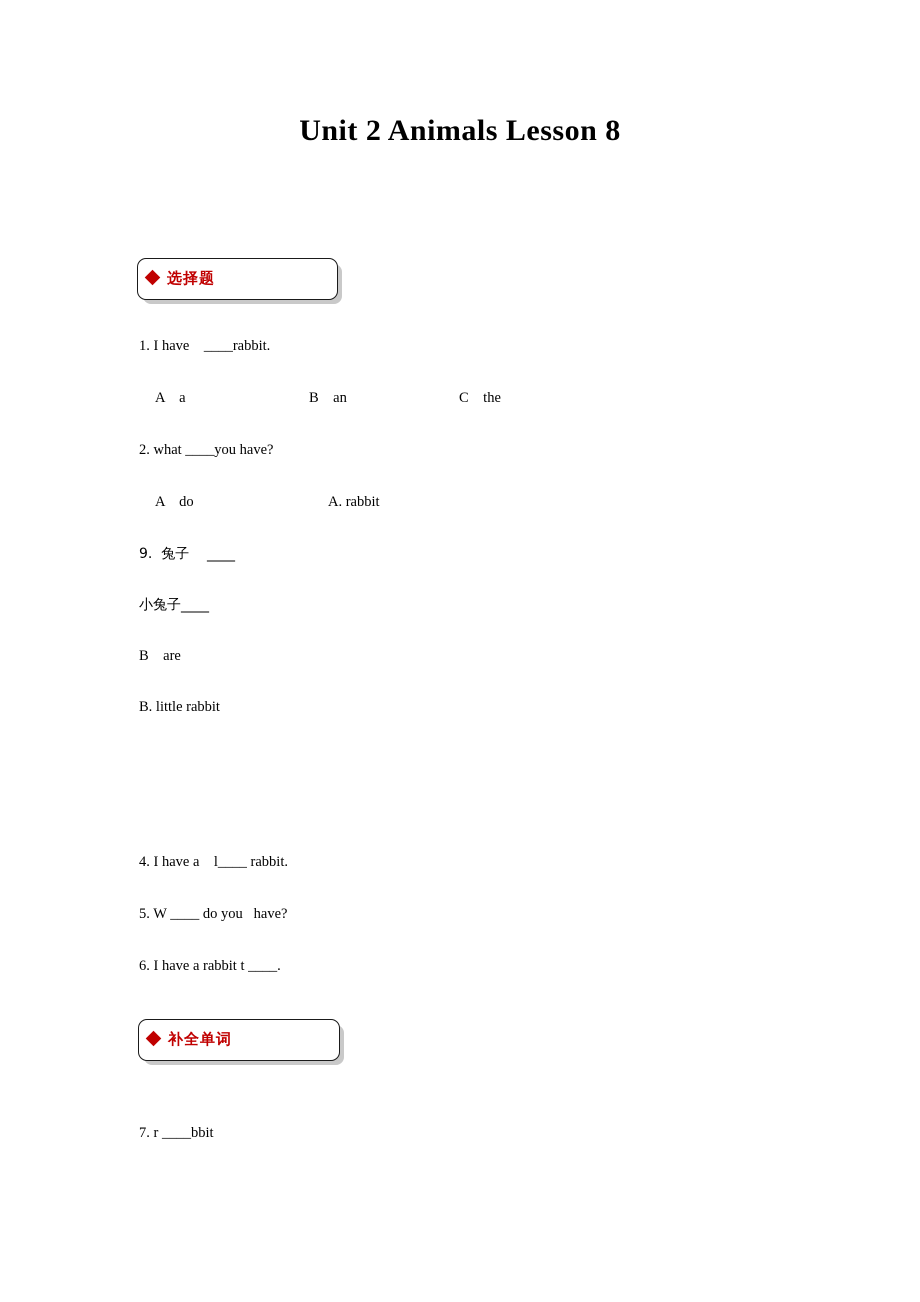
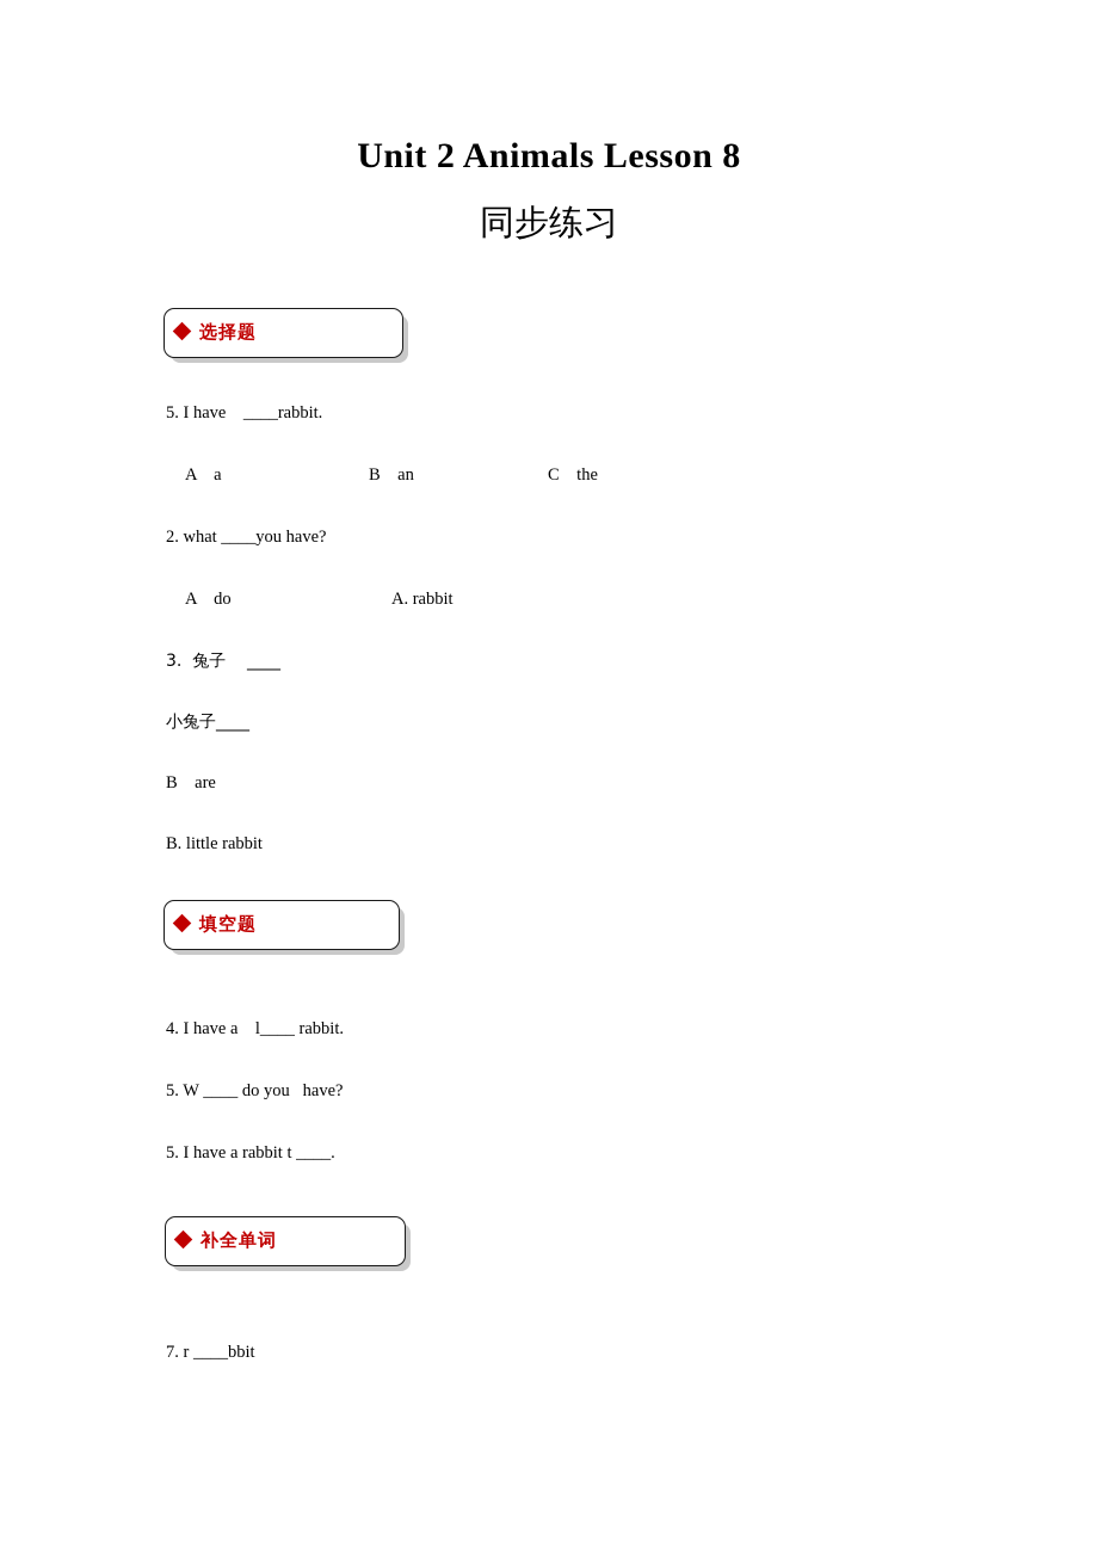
  Unit 2 Animals Lesson 8
+ 同步练习
  选择题
- 1. I have ____rabbit.
+ 5. I have ____rabbit.
  A a
  B an
  C the
  2. what ____you have?
  A do
  A. rabbit
- 9. 兔子 ____
+ 3. 兔子 ____
  小兔子____
  B are
  B. little rabbit
+ 填空题
  4. I have a l____ rabbit.
  5. W ____ do you have?
- 6. I have a rabbit t ____.
+ 5. I have a rabbit t ____.
  补全单词
  7. r ____bbit
